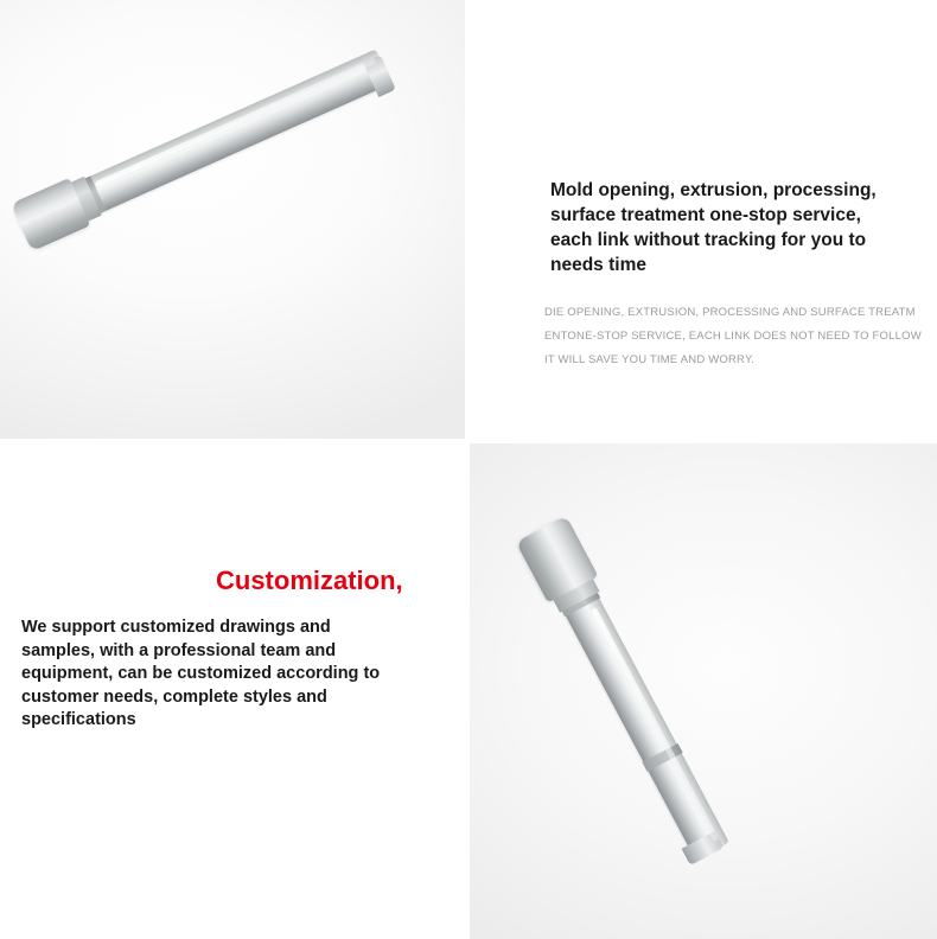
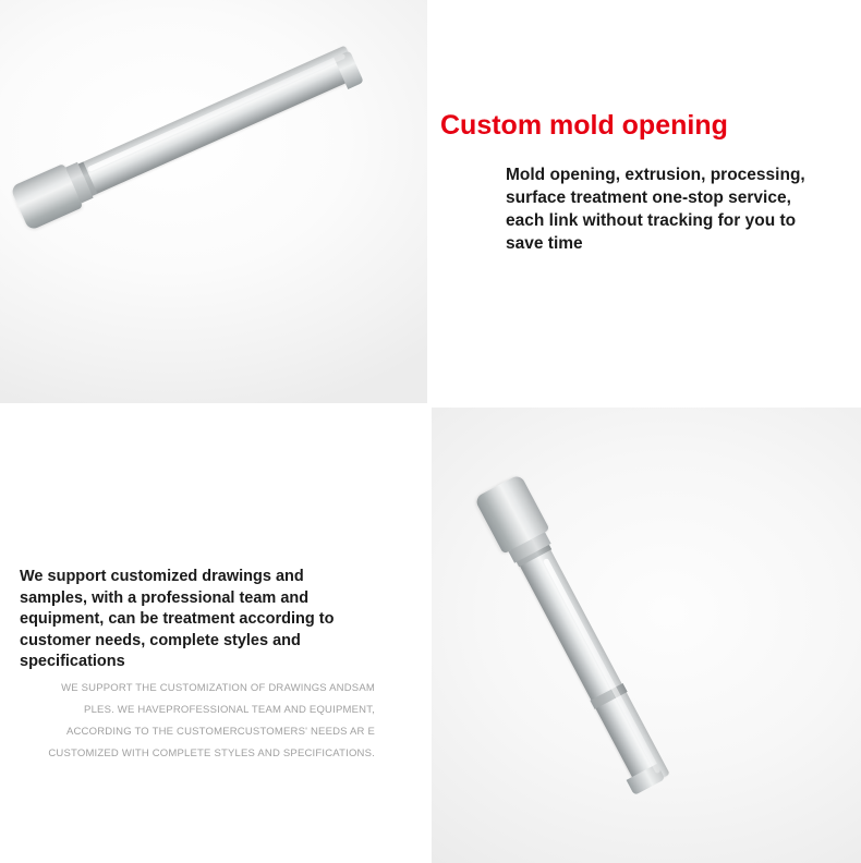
+ Custom mold opening
- Mold opening, extrusion, processing, surface treatment one-stop service, each link without tracking for you to needs time
+ Mold opening, extrusion, processing, surface treatment one-stop service, each link without tracking for you to save time
- DIE OPENING, EXTRUSION, PROCESSING AND SURFACE TREATM ENTONE-STOP SERVICE, EACH LINK DOES NOT NEED TO FOLLOW IT WILL SAVE YOU TIME AND WORRY.
- Customization,
- We support customized drawings and samples, with a professional team and equipment, can be customized according to customer needs, complete styles and specifications
+ We support customized drawings and samples, with a professional team and equipment, can be treatment according to customer needs, complete styles and specifications
+ WE SUPPORT THE CUSTOMIZATION OF DRAWINGS ANDSAM PLES. WE HAVEPROFESSIONAL TEAM AND EQUIPMENT, ACCORDING TO THE CUSTOMERCUSTOMERS' NEEDS AR E CUSTOMIZED WITH COMPLETE STYLES AND SPECIFICATIONS.
